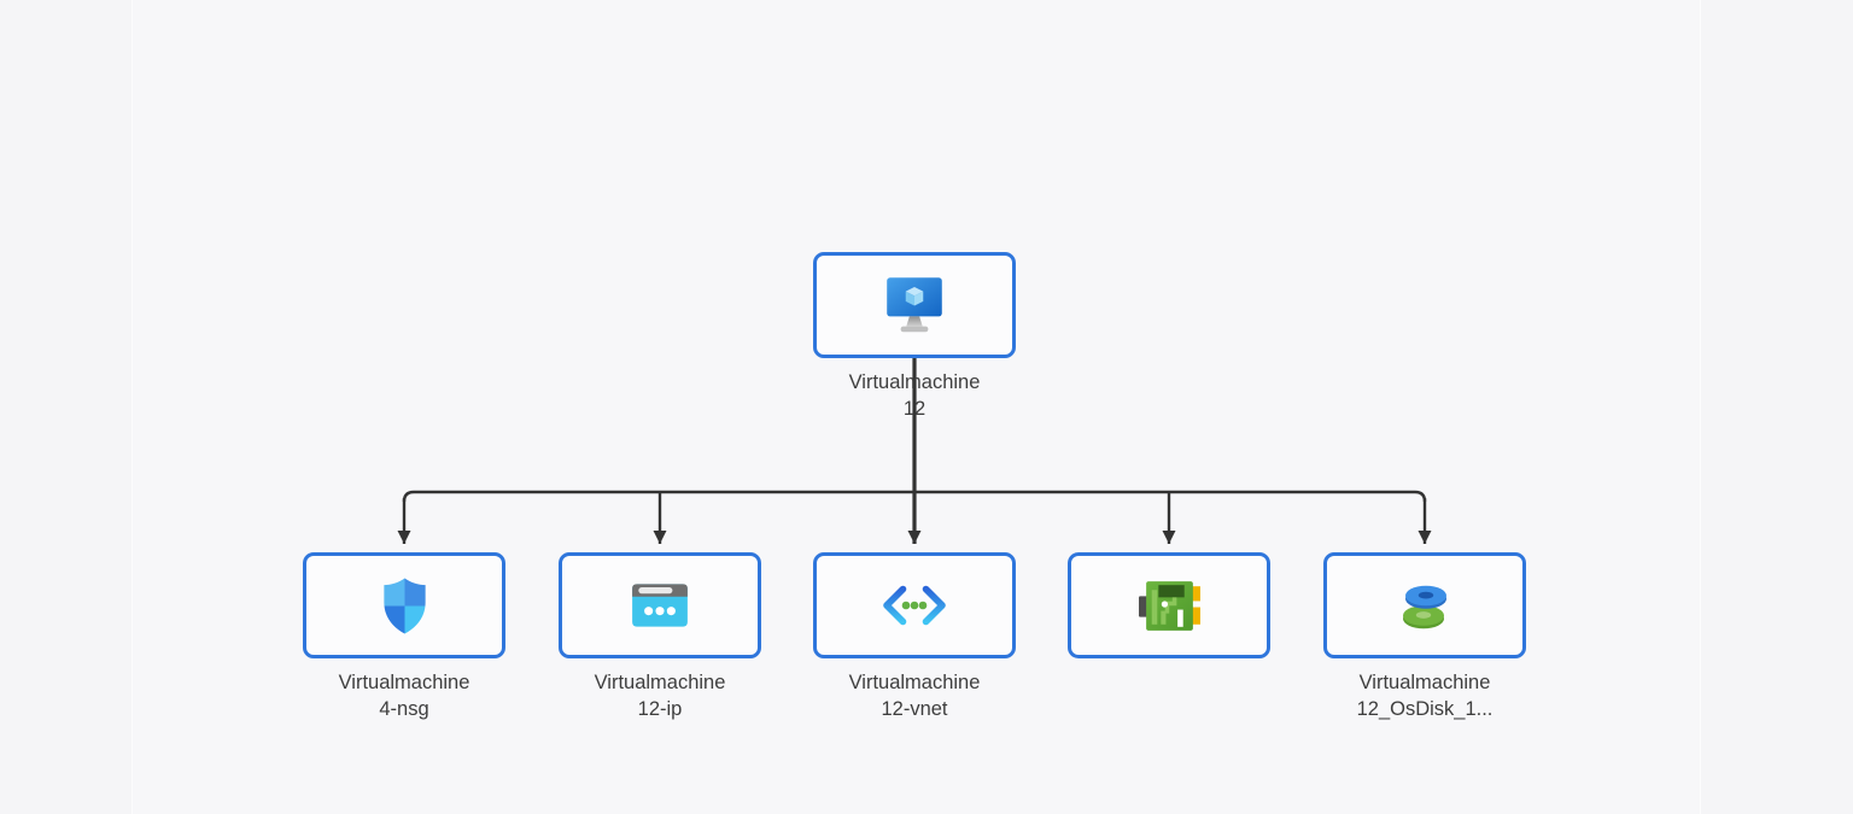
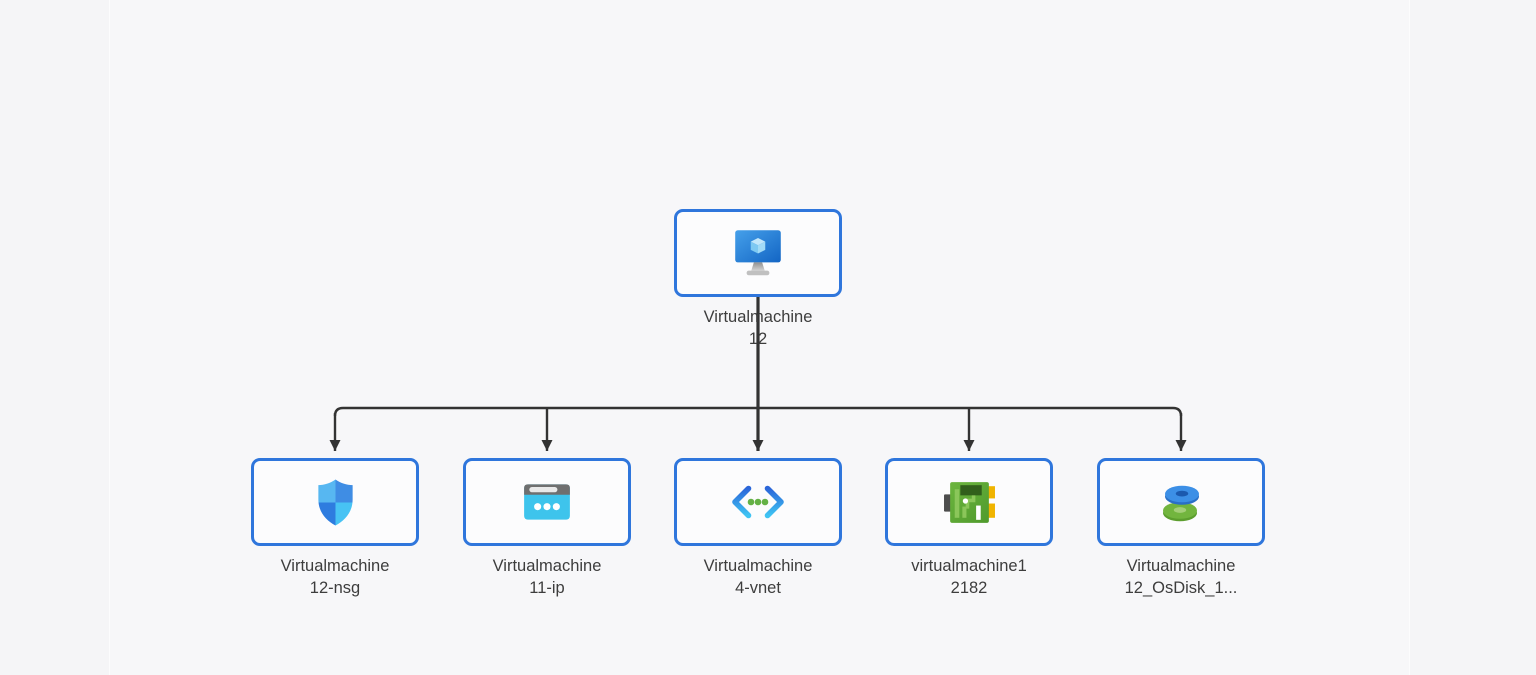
  Virtualmachine
  12
  Virtualmachine
- 4-nsg
+ 12-nsg
  Virtualmachine
- 12-ip
+ 11-ip
  Virtualmachine
- 12-vnet
+ 4-vnet
+ virtualmachine1
+ 2182
  Virtualmachine
  12_OsDisk_1...
